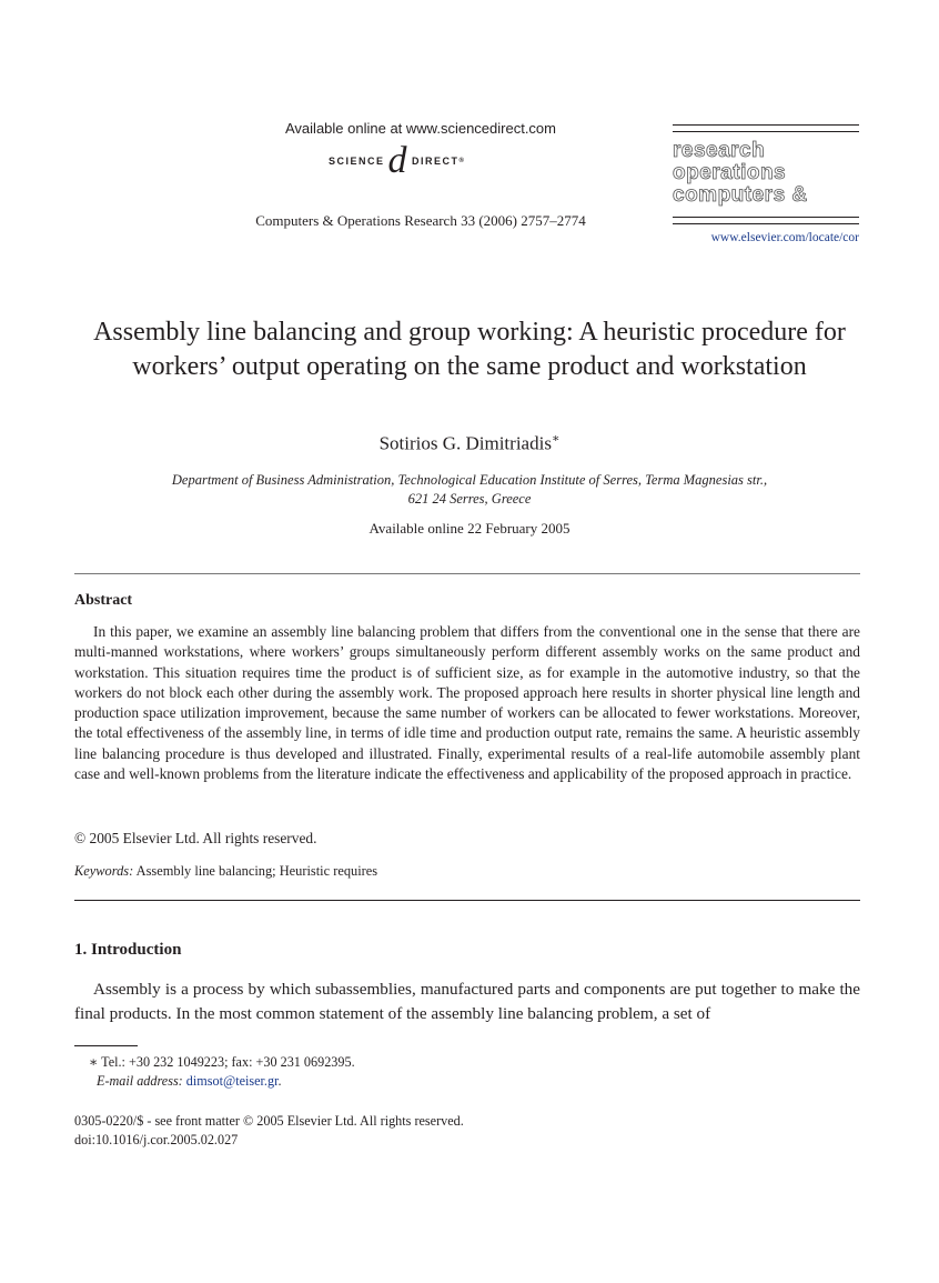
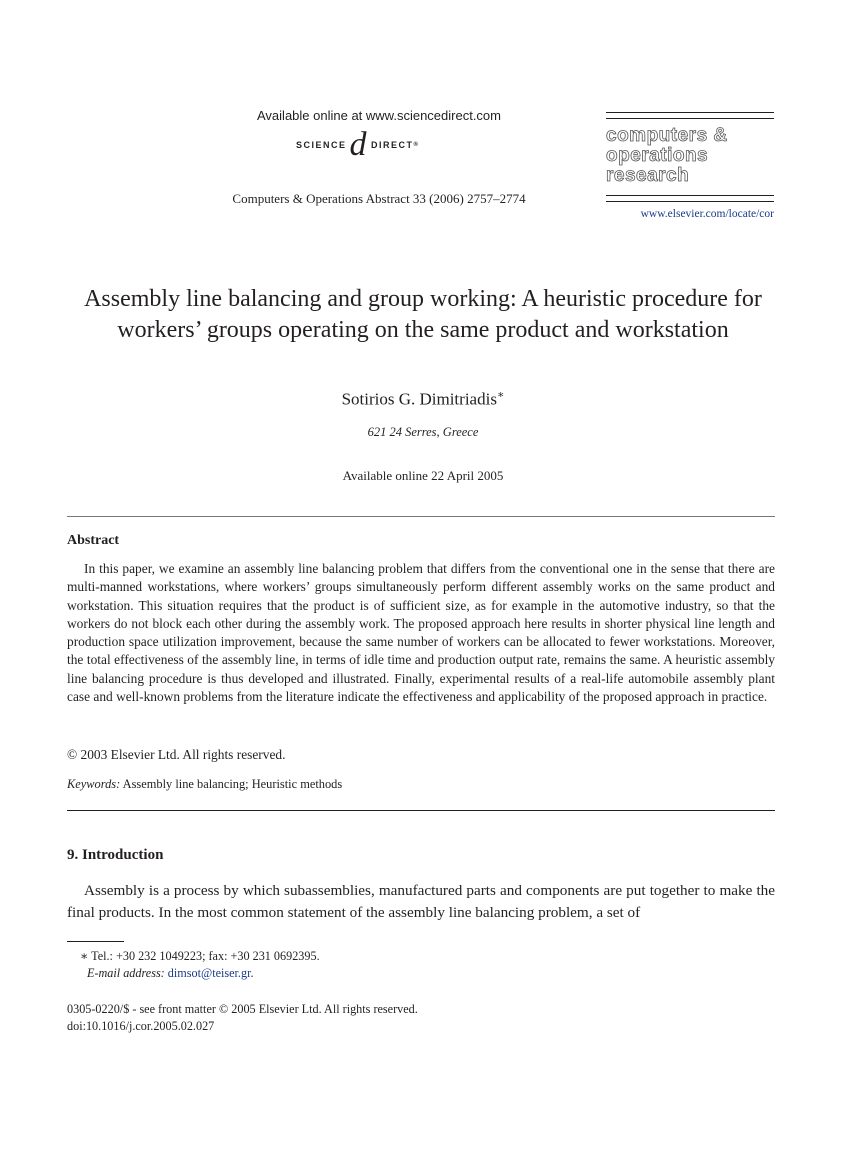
  Available online at www.sciencedirect.com
  SCIENCE
  d
  DIRECT
- Computers & Operations Research 33 (2006) 2757–2774
+ Computers & Operations Abstract 33 (2006) 2757–2774
- research
+ computers &
  operations
- computers &
+ research
  www.elsevier.com/locate/cor
- Assembly line balancing and group working: A heuristic procedure for workers’ output operating on the same product and workstation
+ Assembly line balancing and group working: A heuristic procedure for workers’ groups operating on the same product and workstation
  Sotirios G. Dimitriadis∗
- Department of Business Administration, Technological Education Institute of Serres, Terma Magnesias str.,
  621 24 Serres, Greece
- Available online 22 February 2005
+ Available online 22 April 2005
  Abstract
- In this paper, we examine an assembly line balancing problem that differs from the conventional one in the sense that there are multi-manned workstations, where workers’ groups simultaneously perform different assembly works on the same product and workstation. This situation requires time the product is of sufficient size, as for example in the automotive industry, so that the workers do not block each other during the assembly work. The proposed approach here results in shorter physical line length and production space utilization improvement, because the same number of workers can be allocated to fewer workstations. Moreover, the total effectiveness of the assembly line, in terms of idle time and production output rate, remains the same. A heuristic assembly line balancing procedure is thus developed and illustrated. Finally, experimental results of a real-life automobile assembly plant case and well-known problems from the literature indicate the effectiveness and applicability of the proposed approach in practice.
+ In this paper, we examine an assembly line balancing problem that differs from the conventional one in the sense that there are multi-manned workstations, where workers’ groups simultaneously perform different assembly works on the same product and workstation. This situation requires that the product is of sufficient size, as for example in the automotive industry, so that the workers do not block each other during the assembly work. The proposed approach here results in shorter physical line length and production space utilization improvement, because the same number of workers can be allocated to fewer workstations. Moreover, the total effectiveness of the assembly line, in terms of idle time and production output rate, remains the same. A heuristic assembly line balancing procedure is thus developed and illustrated. Finally, experimental results of a real-life automobile assembly plant case and well-known problems from the literature indicate the effectiveness and applicability of the proposed approach in practice.
- © 2005 Elsevier Ltd. All rights reserved.
+ © 2003 Elsevier Ltd. All rights reserved.
- Keywords: Assembly line balancing; Heuristic requires
+ Keywords: Assembly line balancing; Heuristic methods
- 1. Introduction
+ 9. Introduction
  Assembly is a process by which subassemblies, manufactured parts and components are put together to make the final products. In the most common statement of the assembly line balancing problem, a set of
  ∗ Tel.: +30 232 1049223; fax: +30 231 0692395.
  E-mail address: dimsot@teiser.gr.
  0305-0220/$ - see front matter © 2005 Elsevier Ltd. All rights reserved.
  doi:10.1016/j.cor.2005.02.027
